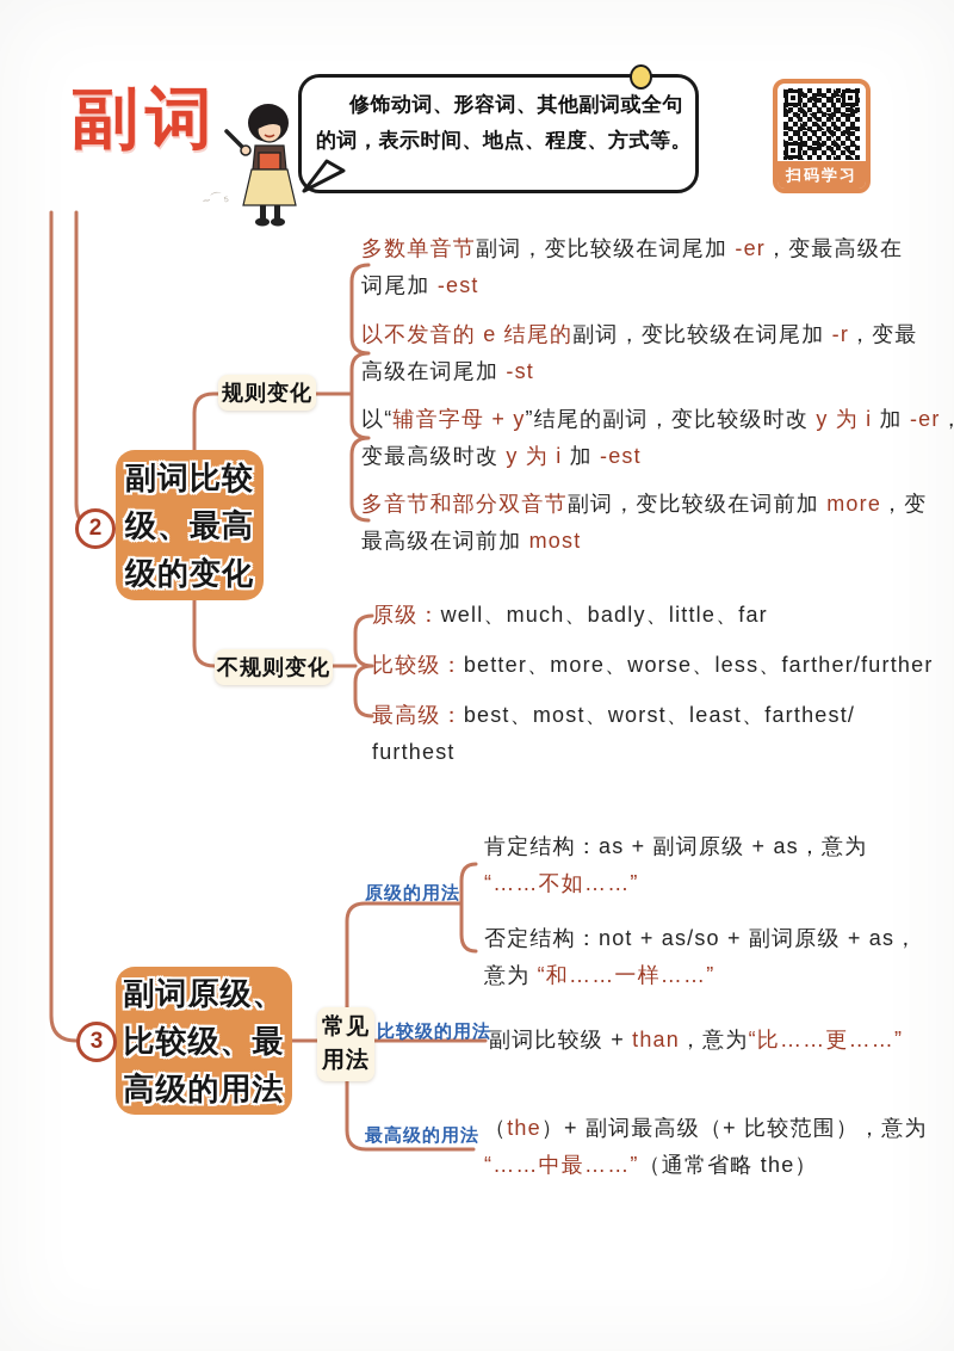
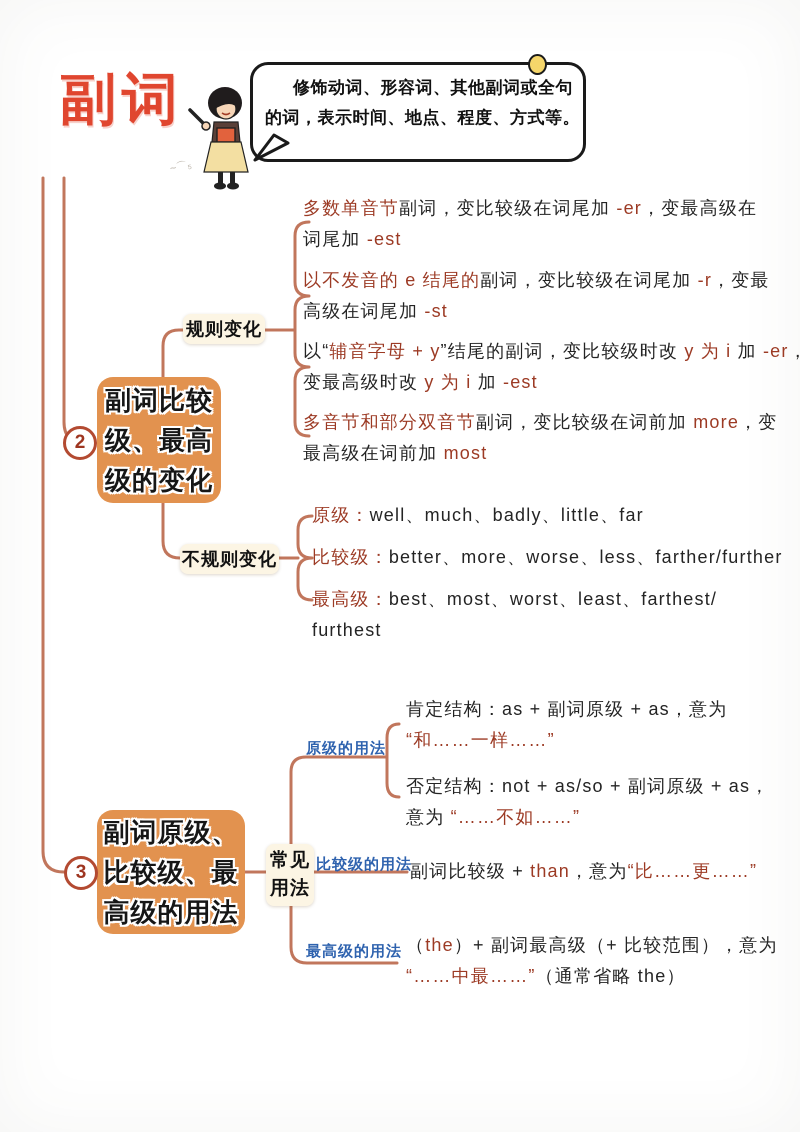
  副词
  修饰动词、形容词、其他副词或全句
  的词，表示时间、地点、程度、方式等。
- 扫码学习
  2
  副词比较
  级、最高
  级的变化
  规则变化
  多数单音节副词，变比较级在词尾加 -er，变最高级在
  词尾加 -est
  以不发音的 e 结尾的副词，变比较级在词尾加 -r，变最
  高级在词尾加 -st
  以“辅音字母 + y”结尾的副词，变比较级时改 y 为 i 加 -er，
  变最高级时改 y 为 i 加 -est
  多音节和部分双音节副词，变比较级在词前加 more，变
  最高级在词前加 most
  不规则变化
  原级：well、much、badly、little、far
  比较级：better、more、worse、less、farther/further
  最高级：best、most、worst、least、farthest/
  furthest
  3
  副词原级、
  比较级、最
  高级的用法
  常见
  用法
  原级的用法
  肯定结构：as + 副词原级 + as，意为
- “……不如……”
+ “和……一样……”
  否定结构：not + as/so + 副词原级 + as，
- 意为 “和……一样……”
+ 意为 “……不如……”
  比较级的用法
  副词比较级 + than，意为“比……更……”
  最高级的用法
  （the）+ 副词最高级（+ 比较范围），意为
  “……中最……”（通常省略 the）
